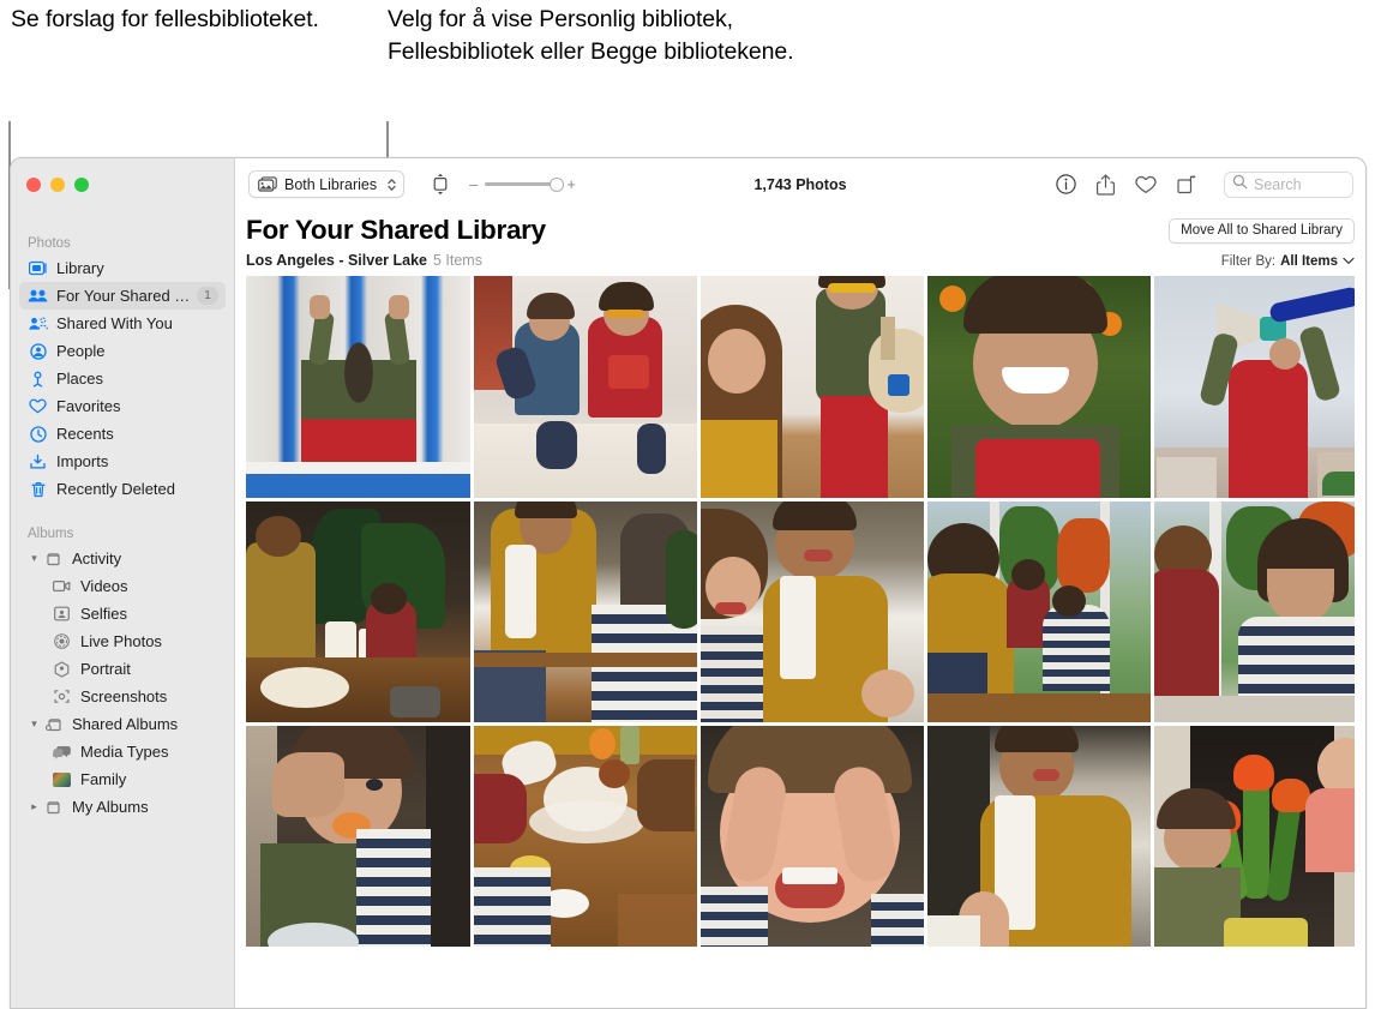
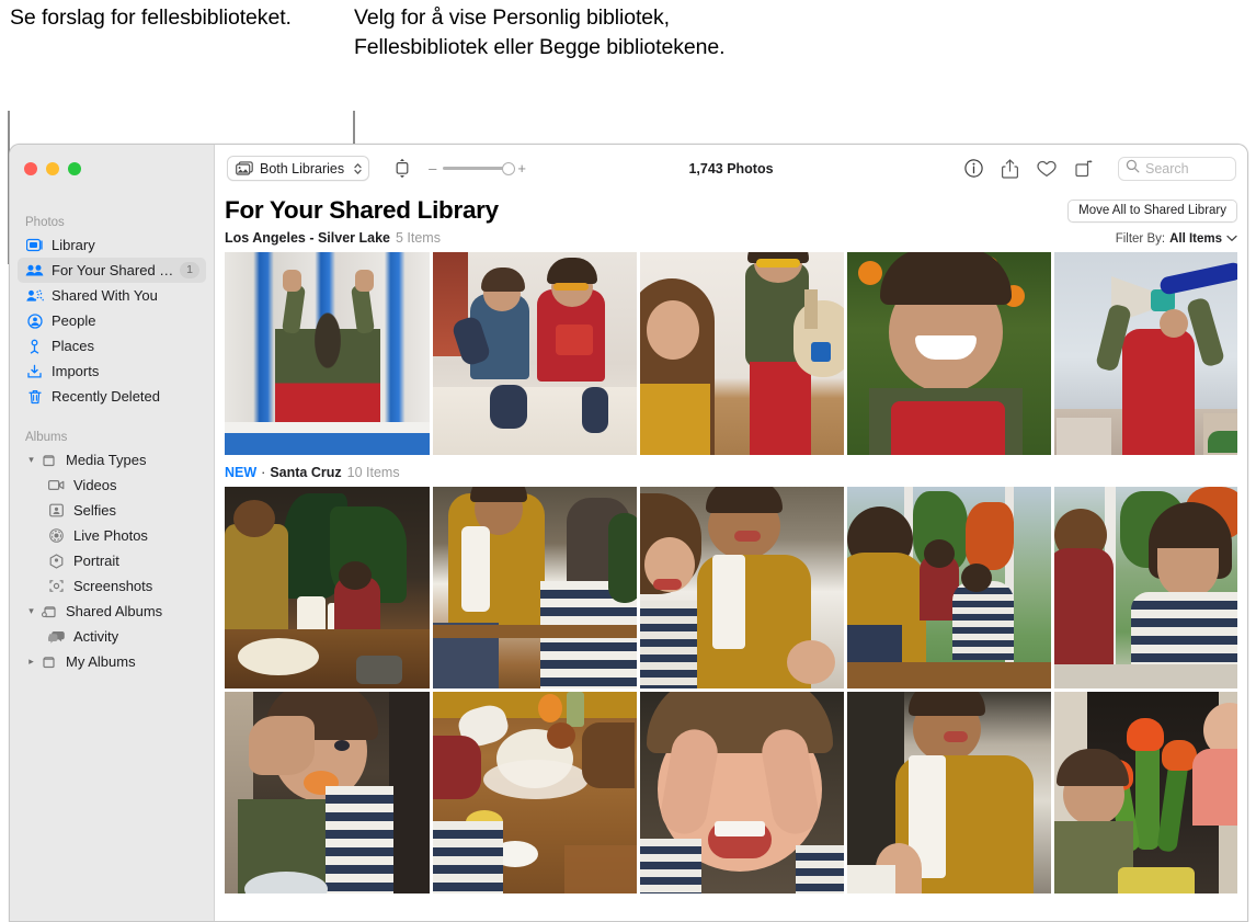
  Se forslag for fellesbiblioteket.
  Velg for å vise Personlig bibliotek, Fellesbibliotek eller Begge bibliotekene.
  Photos
  Library
  For Your Shared Lib
  1
  Shared With You
  People
  Places
- Favorites
- Recents
  Imports
  Recently Deleted
  Albums
  ▾
- Activity
+ Media Types
  Videos
  Selfies
  Live Photos
  Portrait
  Screenshots
  ▾
  Shared Albums
- Media Types
+ Activity
- Family
  ▸
  My Albums
  Both Libraries
  –
  +
  1,743 Photos
  Search
  For Your Shared Library
  Move All to Shared Library
  Los Angeles - Silver Lake
  5 Items
  Filter By:
  All Items
+ NEW
+ ·
+ Santa Cruz
+ 10 Items
